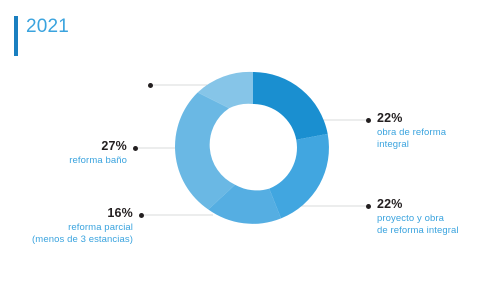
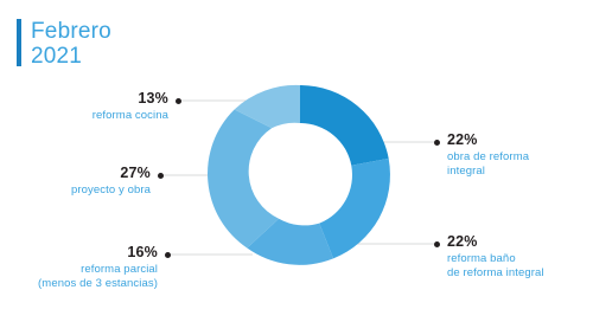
+ Febrero
  2021
+ 13%
+ reforma cocina
  27%
- reforma baño
+ proyecto y obra
  16%
  reforma parcial
  (menos de 3 estancias)
  22%
  obra de reforma
  integral
  22%
- proyecto y obra
+ reforma baño
  de reforma integral
